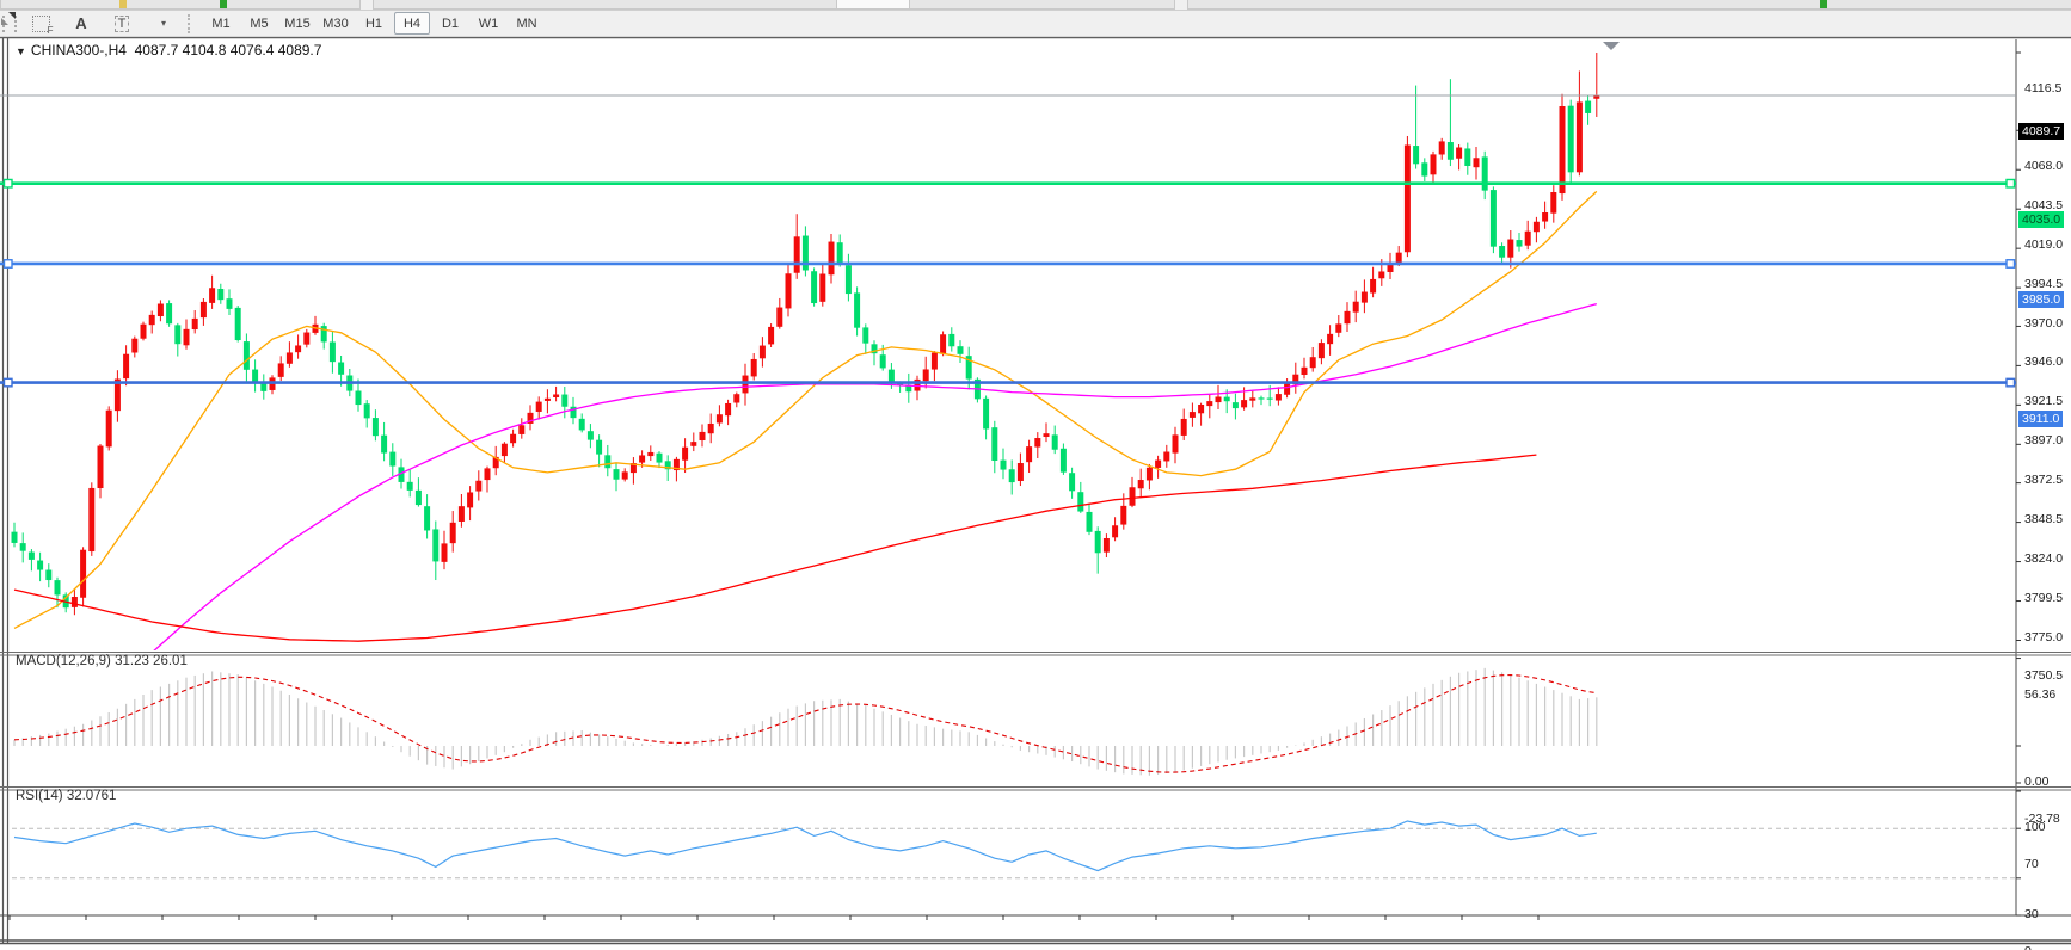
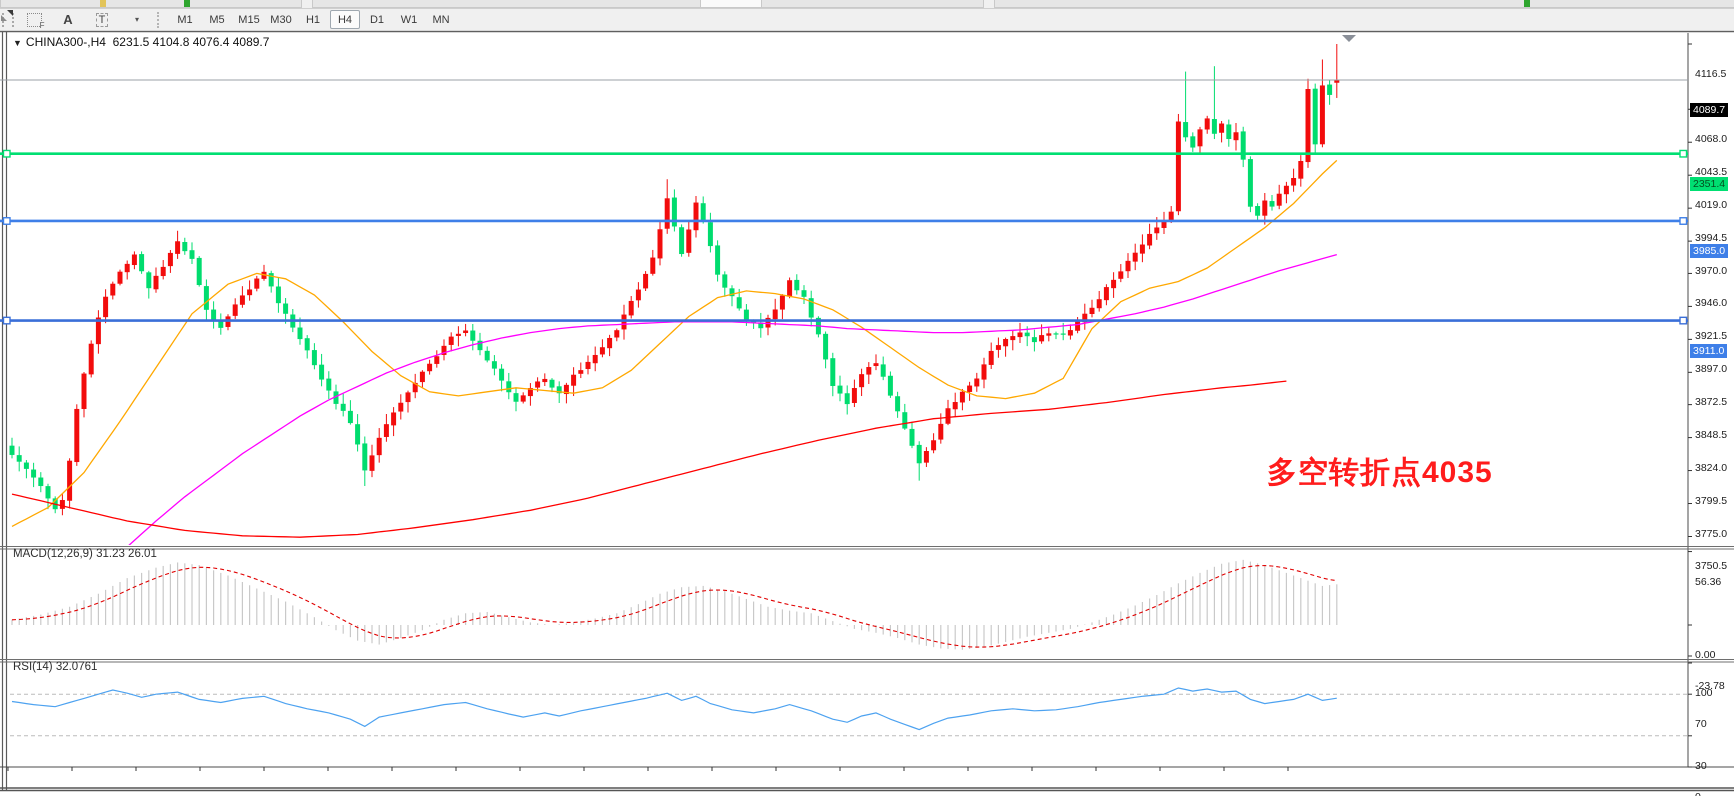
  F
  A
  T
  ▾
  M1
  M5
  M15
  M30
  H1
  H4
  D1
  W1
  MN
- ▼ CHINA300-,H4 4087.7 4104.8 4076.4 4089.7
+ ▼ CHINA300-,H4 6231.5 4104.8 4076.4 4089.7
  MACD(12,26,9) 31.23 26.01
  RSI(14) 32.0761
+ 多空转折点4035
  4116.5
  4068.0
  4043.5
  4019.0
  3994.5
  3970.0
  3946.0
  3921.5
  3897.0
  3872.5
  3848.5
  3824.0
  3799.5
  3775.0
  3750.5
  56.36
  0.00
  -23.78
  100
  70
  30
  4089.7
- 4035.0
+ 2351.4
  3985.0
  3911.0
